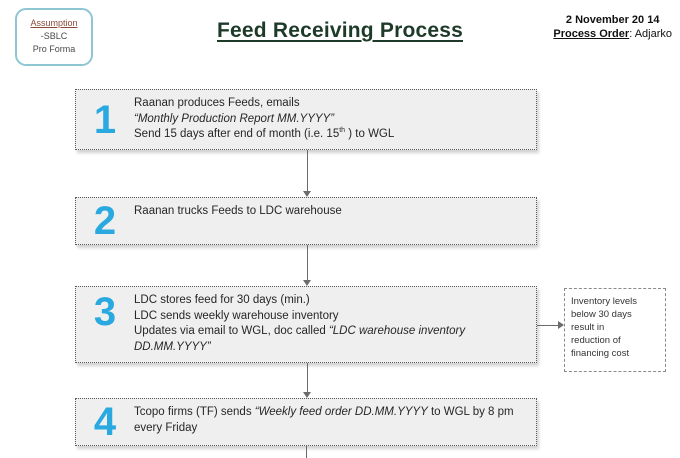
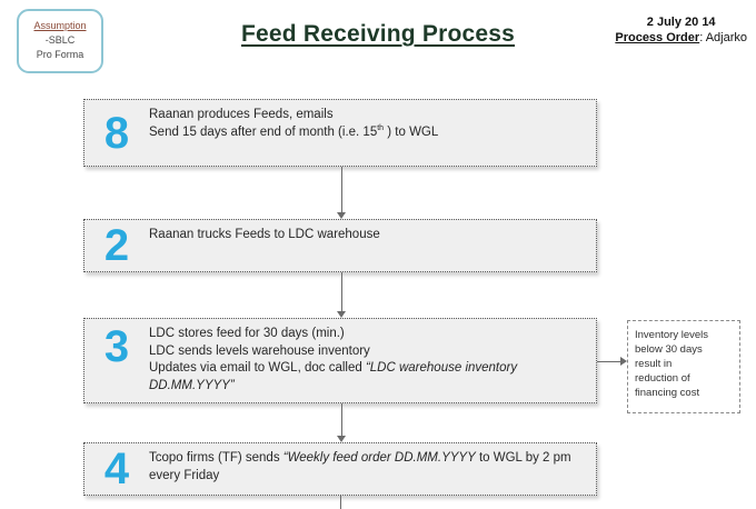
  Assumption
  -SBLC
  Pro Forma
  Feed Receiving Process
- 2 November 20 14
+ 2 July 20 14
  Process Order: Adjarko
- 1
+ 8
  Raanan produces Feeds, emails
- “Monthly Production Report MM.YYYY”
  Send 15 days after end of month (i.e. 15 ) to WGL
  2
  Raanan trucks Feeds to LDC warehouse
  3
  LDC stores feed for 30 days (min.)
- LDC sends weekly warehouse inventory
+ LDC sends levels warehouse inventory
  Updates via email to WGL, doc called “LDC warehouse inventory
  DD.MM.YYYY”
  Inventory levels
  below 30 days
  result in
  reduction of
  financing cost
  4
- Tcopo firms (TF) sends “Weekly feed order DD.MM.YYYY to WGL by 8 pm
+ Tcopo firms (TF) sends “Weekly feed order DD.MM.YYYY to WGL by 2 pm
  every Friday
